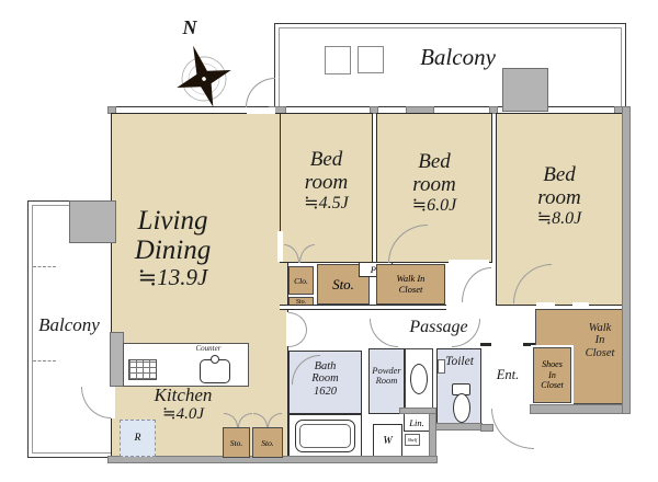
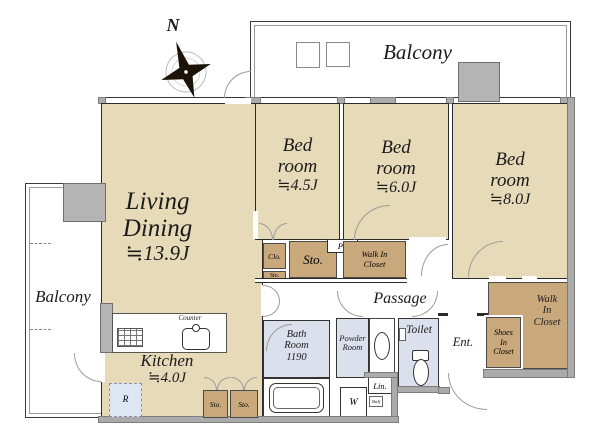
  Balcony
  Balcony
  Clo.
  Sto.
  Walk In
  Closet
  W
  Lin.
  Walk
  In
  Closet
  Shoes
  In
  Closet
  Counter
  R
  Sto.
  Sto.
  N
  Living
  Dining
  ≒13.9J
  Kitchen
  ≒4.0J
  Bed
  room
  ≒4.5J
  Bed
  room
  ≒6.0J
  Bed
  room
  ≒8.0J
  Passage
  Bath
  Room
- 1620
+ 1190
  Powder
  Room
  Toilet
  Ent.
